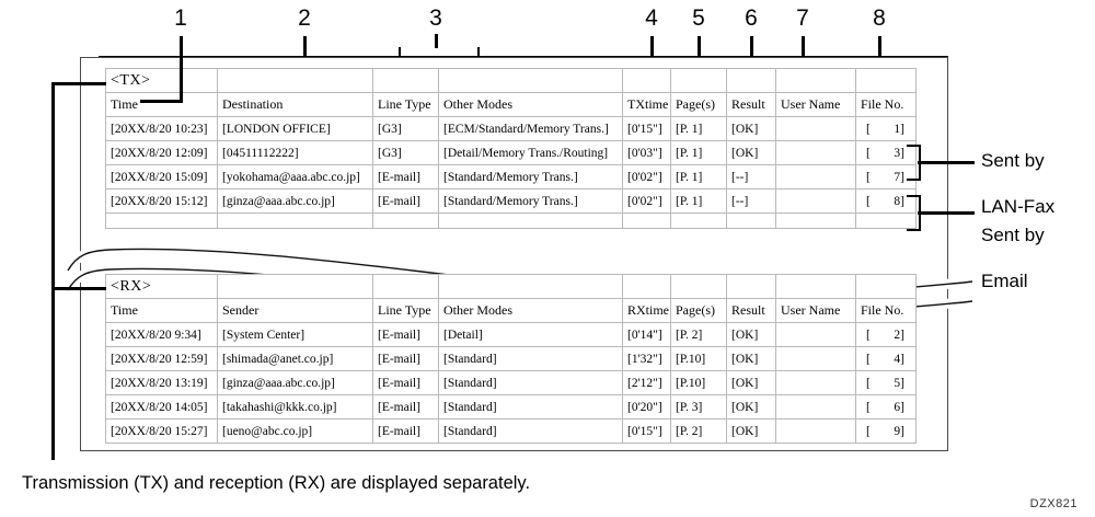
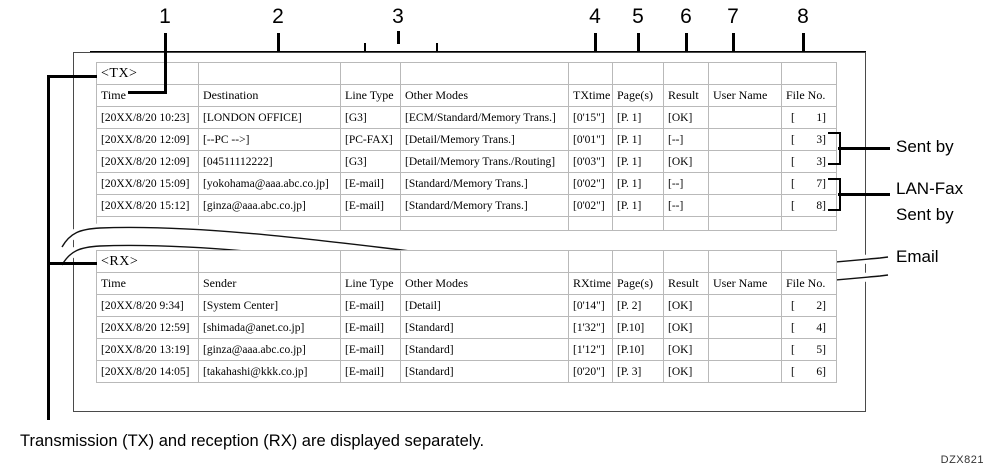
  1
  2
  3
  4
  5
  6
  7
  8
  <TX>
  Time	Destination	Line Type	Other Modes	TXtime	Page(s)	Result	User Name	File No.
  [20XX/8/20 10:23]	[LONDON OFFICE]	[G3]	[ECM/Standard/Memory Trans.]	[0'15"]	[P. 1]	[OK]		[ 1]
+ [20XX/8/20 12:09]	[--PC -->]	[PC-FAX]	[Detail/Memory Trans.]	[0'01"]	[P. 1]	[--]		[ 3]
  [20XX/8/20 12:09]	[04511112222]	[G3]	[Detail/Memory Trans./Routing]	[0'03"]	[P. 1]	[OK]		[ 3]
  [20XX/8/20 15:09]	[yokohama@aaa.abc.co.jp]	[E-mail]	[Standard/Memory Trans.]	[0'02"]	[P. 1]	[--]		[ 7]
  [20XX/8/20 15:12]	[ginza@aaa.abc.co.jp]	[E-mail]	[Standard/Memory Trans.]	[0'02"]	[P. 1]	[--]		[ 8]
  <RX>
  Time	Sender	Line Type	Other Modes	RXtime	Page(s)	Result	User Name	File No.
  [20XX/8/20 9:34]	[System Center]	[E-mail]	[Detail]	[0'14"]	[P. 2]	[OK]		[ 2]
  [20XX/8/20 12:59]	[shimada@anet.co.jp]	[E-mail]	[Standard]	[1'32"]	[P.10]	[OK]		[ 4]
- [20XX/8/20 13:19]	[ginza@aaa.abc.co.jp]	[E-mail]	[Standard]	[2'12"]	[P.10]	[OK]		[ 5]
+ [20XX/8/20 13:19]	[ginza@aaa.abc.co.jp]	[E-mail]	[Standard]	[1'12"]	[P.10]	[OK]		[ 5]
  [20XX/8/20 14:05]	[takahashi@kkk.co.jp]	[E-mail]	[Standard]	[0'20"]	[P. 3]	[OK]		[ 6]
- [20XX/8/20 15:27]	[ueno@abc.co.jp]	[E-mail]	[Standard]	[0'15"]	[P. 2]	[OK]		[ 9]
  Sent by
  LAN-Fax
  Sent by
  Email
  Transmission (TX) and reception (RX) are displayed separately.
  DZX821
